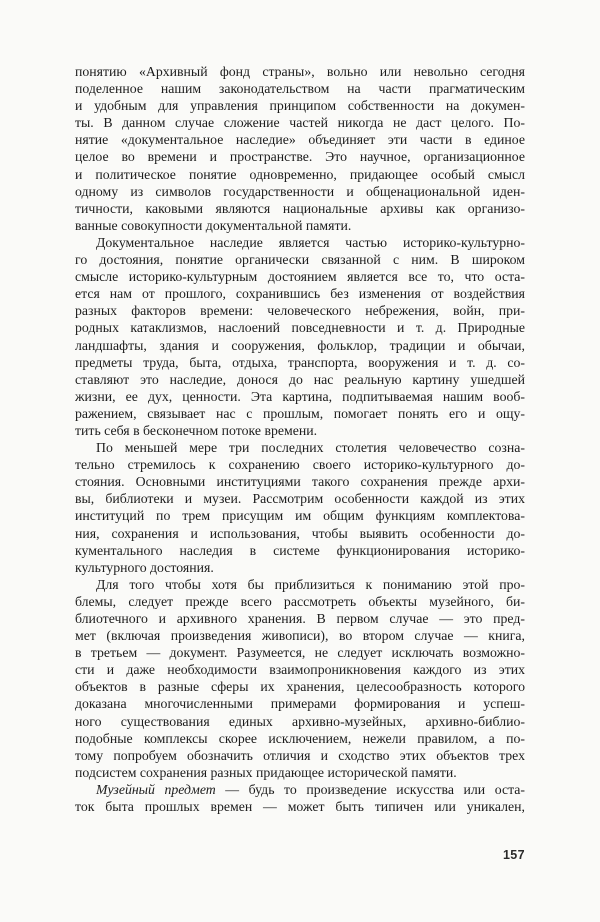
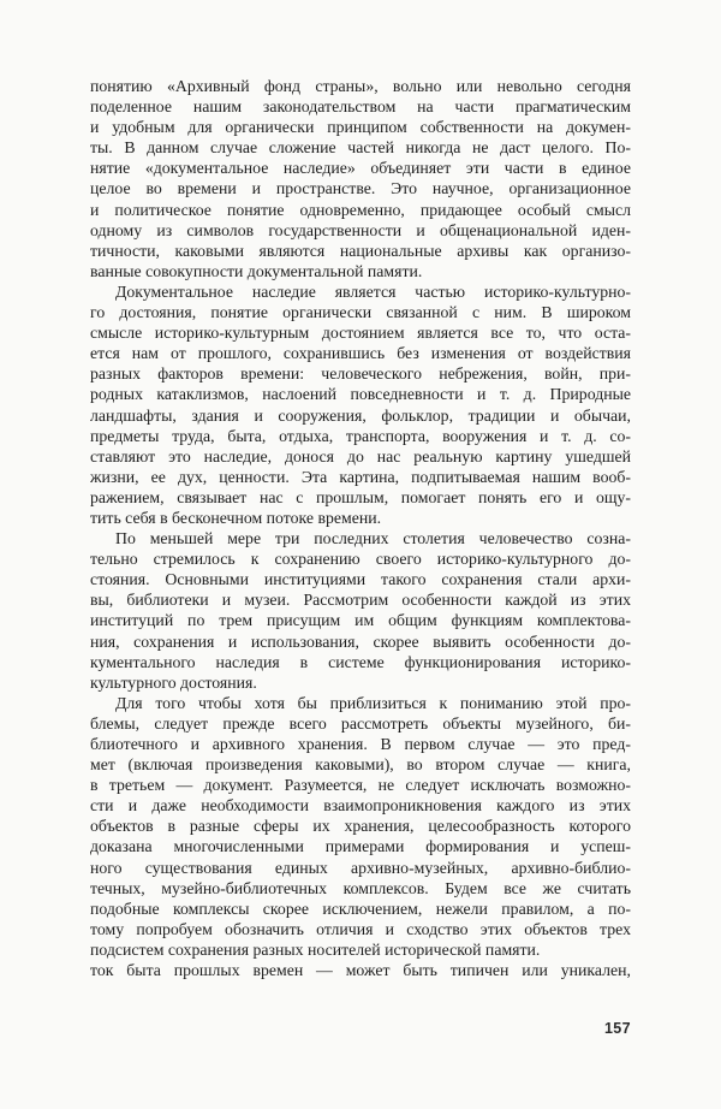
  понятию «Архивный фонд страны», вольно или невольно сегодня
  поделенное нашим законодательством на части прагматическим
- и удобным для управления принципом собственности на докумен-
+ и удобным для органически принципом собственности на докумен-
  ты. В данном случае сложение частей никогда не даст целого. По-
  нятие «документальное наследие» объединяет эти части в единое
  целое во времени и пространстве. Это научное, организационное
  и политическое понятие одновременно, придающее особый смысл
  одному из символов государственности и общенациональной иден-
  тичности, каковыми являются национальные архивы как организо-
  ванные совокупности документальной памяти.
  Документальное наследие является частью историко-культурно-
  го достояния, понятие органически связанной с ним. В широком
  смысле историко-культурным достоянием является все то, что оста-
  ется нам от прошлого, сохранившись без изменения от воздействия
  разных факторов времени: человеческого небрежения, войн, при-
  родных катаклизмов, наслоений повседневности и т. д. Природные
  ландшафты, здания и сооружения, фольклор, традиции и обычаи,
  предметы труда, быта, отдыха, транспорта, вооружения и т. д. со-
  ставляют это наследие, донося до нас реальную картину ушедшей
  жизни, ее дух, ценности. Эта картина, подпитываемая нашим вооб-
  ражением, связывает нас с прошлым, помогает понять его и ощу-
  тить себя в бесконечном потоке времени.
  По меньшей мере три последних столетия человечество созна-
  тельно стремилось к сохранению своего историко-культурного до-
- стояния. Основными институциями такого сохранения прежде архи-
+ стояния. Основными институциями такого сохранения стали архи-
  вы, библиотеки и музеи. Рассмотрим особенности каждой из этих
  институций по трем присущим им общим функциям комплектова-
- ния, сохранения и использования, чтобы выявить особенности до-
+ ния, сохранения и использования, скорее выявить особенности до-
  кументального наследия в системе функционирования историко-
  культурного достояния.
  Для того чтобы хотя бы приблизиться к пониманию этой про-
  блемы, следует прежде всего рассмотреть объекты музейного, би-
  блиотечного и архивного хранения. В первом случае — это пред-
- мет (включая произведения живописи), во втором случае — книга,
+ мет (включая произведения каковыми), во втором случае — книга,
  в третьем — документ. Разумеется, не следует исключать возможно-
  сти и даже необходимости взаимопроникновения каждого из этих
  объектов в разные сферы их хранения, целесообразность которого
  доказана многочисленными примерами формирования и успеш-
  ного существования единых архивно-музейных, архивно-библио-
+ течных, музейно-библиотечных комплексов. Будем все же считать
  подобные комплексы скорее исключением, нежели правилом, а по-
  тому попробуем обозначить отличия и сходство этих объектов трех
- подсистем сохранения разных придающее исторической памяти.
+ подсистем сохранения разных носителей исторической памяти.
- Музейный предмет — будь то произведение искусства или оста-
  ток быта прошлых времен — может быть типичен или уникален,
  157
